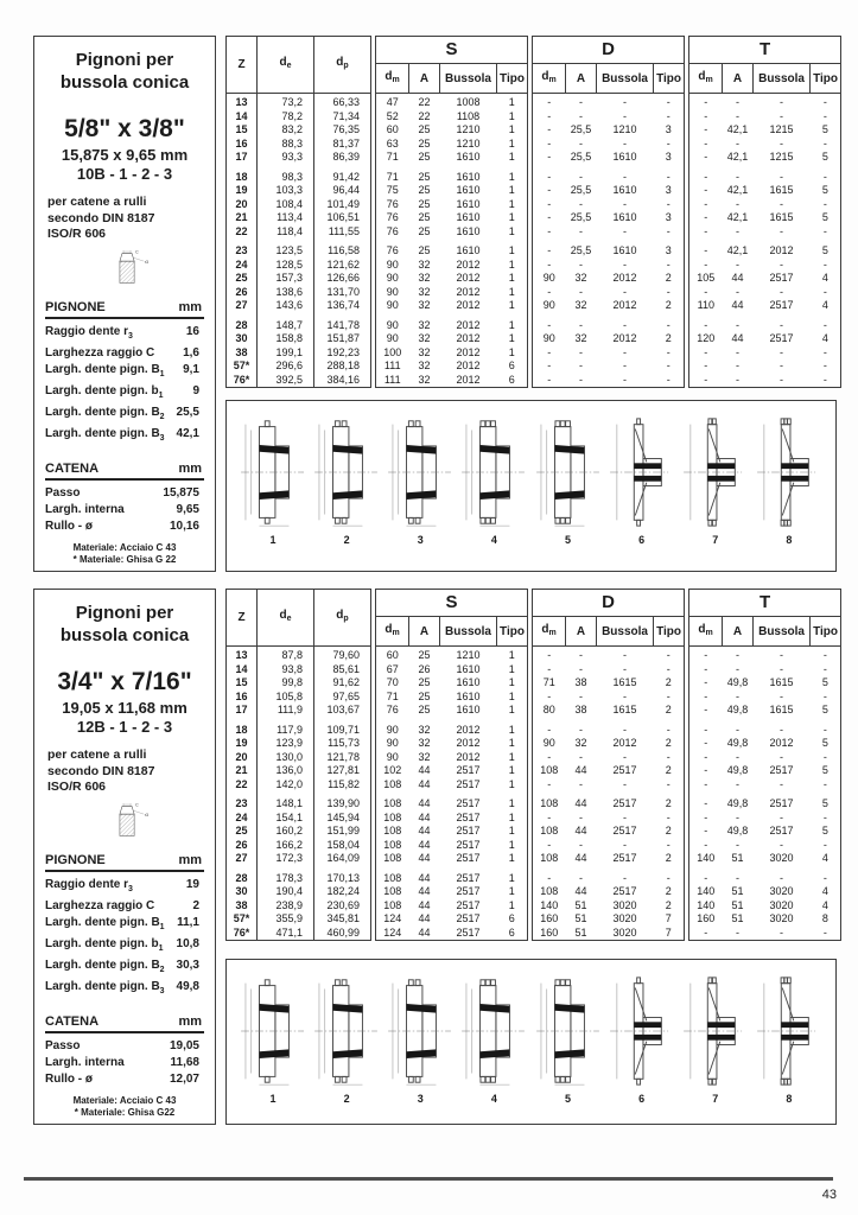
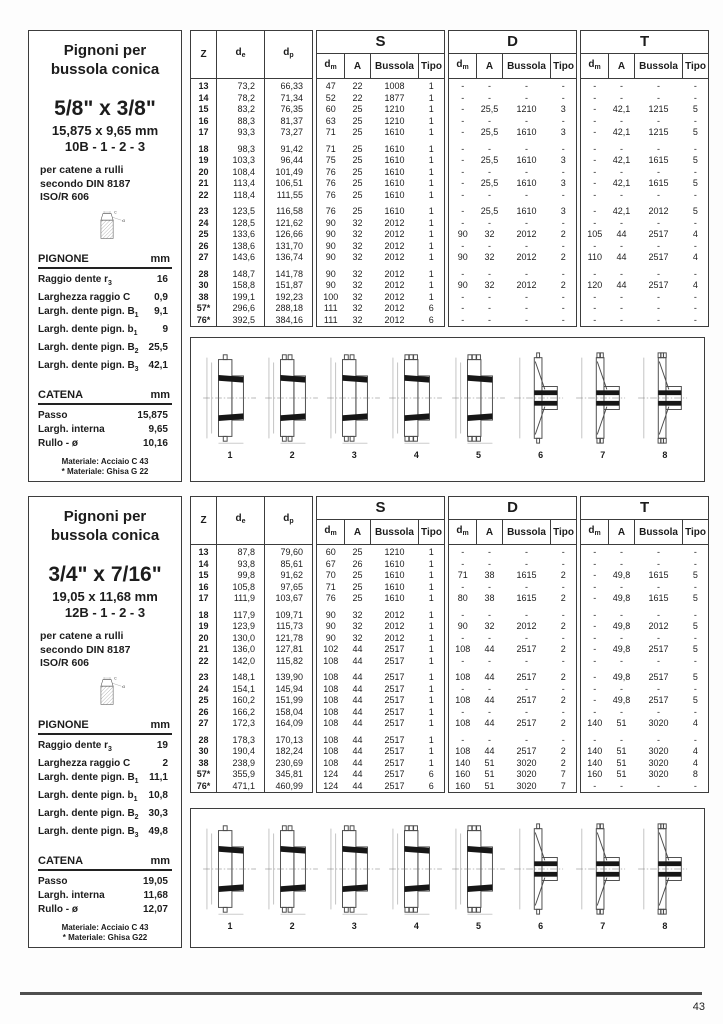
  Pignoni per bussola conica
  5/8" x 3/8"
  15,875 x 9,65 mm
  10B - 1 - 2 - 3
  per catene a rulli
  secondo DIN 8187
  ISO/R 606
  PIGNONE
  mm
  Raggio dente r
  16
  Larghezza raggio C
- 1,6
+ 0,9
  Largh. dente pign. B
  9,1
  Largh. dente pign. b
  9
  Largh. dente pign. B
  25,5
  Largh. dente pign. B
  42,1
  CATENA
  mm
  Passo
  15,875
  Largh. interna
  9,65
  Rullo - ø
  10,16
  Materiale: Acciaio C 43
  * Materiale: Ghisa G 22
  13	73,2	66,33
  14	78,2	71,34
  15	83,2	76,35
  16	88,3	81,37
- 17	93,3	86,39
+ 17	93,3	73,27
  18	98,3	91,42
  19	103,3	96,44
  20	108,4	101,49
  21	113,4	106,51
  22	118,4	111,55
  23	123,5	116,58
  24	128,5	121,62
- 25	157,3	126,66
+ 25	133,6	126,66
  26	138,6	131,70
  27	143,6	136,74
  28	148,7	141,78
  30	158,8	151,87
  38	199,1	192,23
  57*	296,6	288,18
  76*	392,5	384,16
  S
  d	A	Bussola	Tipo
  47	22	1008	1
- 52	22	1108	1
+ 52	22	1877	1
  60	25	1210	1
  63	25	1210	1
  71	25	1610	1
  71	25	1610	1
  75	25	1610	1
  76	25	1610	1
  76	25	1610	1
  76	25	1610	1
  76	25	1610	1
  90	32	2012	1
  90	32	2012	1
  90	32	2012	1
  90	32	2012	1
  90	32	2012	1
  90	32	2012	1
  100	32	2012	1
  111	32	2012	6
  111	32	2012	6
  D
  d	A	Bussola	Tipo
  -	-	-	-
  -	-	-	-
  -	25,5	1210	3
  -	-	-	-
  -	25,5	1610	3
  -	-	-	-
  -	25,5	1610	3
  -	-	-	-
  -	25,5	1610	3
  -	-	-	-
  -	25,5	1610	3
  -	-	-	-
  90	32	2012	2
  -	-	-	-
  90	32	2012	2
  -	-	-	-
  90	32	2012	2
  -	-	-	-
  -	-	-	-
  -	-	-	-
  T
  d	A	Bussola	Tipo
  -	-	-	-
  -	-	-	-
  -	42,1	1215	5
  -	-	-	-
  -	42,1	1215	5
  -	-	-	-
  -	42,1	1615	5
  -	-	-	-
  -	42,1	1615	5
  -	-	-	-
  -	42,1	2012	5
  -	-	-	-
  105	44	2517	4
  -	-	-	-
  110	44	2517	4
  -	-	-	-
  120	44	2517	4
  -	-	-	-
  -	-	-	-
  -	-	-	-
  1
  2
  3
  4
  5
  6
  7
  8
  Pignoni per bussola conica
  3/4" x 7/16"
  19,05 x 11,68 mm
  12B - 1 - 2 - 3
  per catene a rulli
  secondo DIN 8187
  ISO/R 606
  PIGNONE
  mm
  Raggio dente r
  19
  Larghezza raggio C
  2
  Largh. dente pign. B
  11,1
  Largh. dente pign. b
  10,8
  Largh. dente pign. B
  30,3
  Largh. dente pign. B
  49,8
  CATENA
  mm
  Passo
  19,05
  Largh. interna
  11,68
  Rullo - ø
  12,07
  Materiale: Acciaio C 43
  * Materiale: Ghisa G22
  13	87,8	79,60
  14	93,8	85,61
  15	99,8	91,62
  16	105,8	97,65
  17	111,9	103,67
  18	117,9	109,71
  19	123,9	115,73
  20	130,0	121,78
  21	136,0	127,81
  22	142,0	115,82
  23	148,1	139,90
  24	154,1	145,94
  25	160,2	151,99
  26	166,2	158,04
  27	172,3	164,09
  28	178,3	170,13
  30	190,4	182,24
  38	238,9	230,69
  57*	355,9	345,81
  76*	471,1	460,99
  S
  d	A	Bussola	Tipo
  60	25	1210	1
  67	26	1610	1
  70	25	1610	1
  71	25	1610	1
  76	25	1610	1
  90	32	2012	1
  90	32	2012	1
  90	32	2012	1
  102	44	2517	1
  108	44	2517	1
  108	44	2517	1
  108	44	2517	1
  108	44	2517	1
  108	44	2517	1
  108	44	2517	1
  108	44	2517	1
  108	44	2517	1
  108	44	2517	1
  124	44	2517	6
  124	44	2517	6
  D
  d	A	Bussola	Tipo
  -	-	-	-
  -	-	-	-
  71	38	1615	2
  -	-	-	-
  80	38	1615	2
  -	-	-	-
  90	32	2012	2
  -	-	-	-
  108	44	2517	2
  -	-	-	-
  108	44	2517	2
  -	-	-	-
  108	44	2517	2
  -	-	-	-
  108	44	2517	2
  -	-	-	-
  108	44	2517	2
  140	51	3020	2
  160	51	3020	7
  160	51	3020	7
  T
  d	A	Bussola	Tipo
  -	-	-	-
  -	-	-	-
  -	49,8	1615	5
  -	-	-	-
  -	49,8	1615	5
  -	-	-	-
  -	49,8	2012	5
  -	-	-	-
  -	49,8	2517	5
  -	-	-	-
  -	49,8	2517	5
  -	-	-	-
  -	49,8	2517	5
  -	-	-	-
  140	51	3020	4
  -	-	-	-
  140	51	3020	4
  140	51	3020	4
  160	51	3020	8
  -	-	-	-
  1
  2
  3
  4
  5
  6
  7
  8
  43
